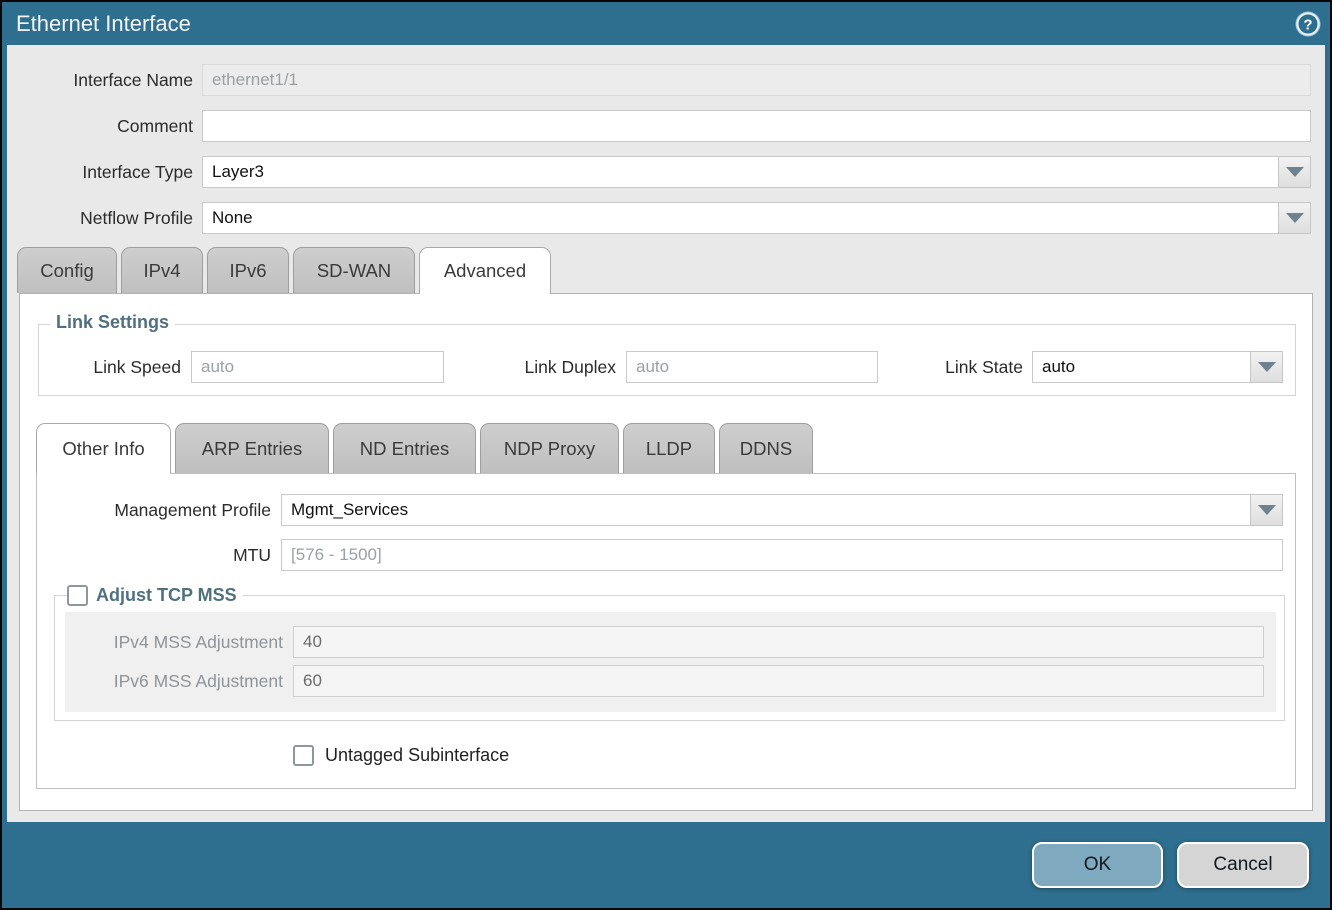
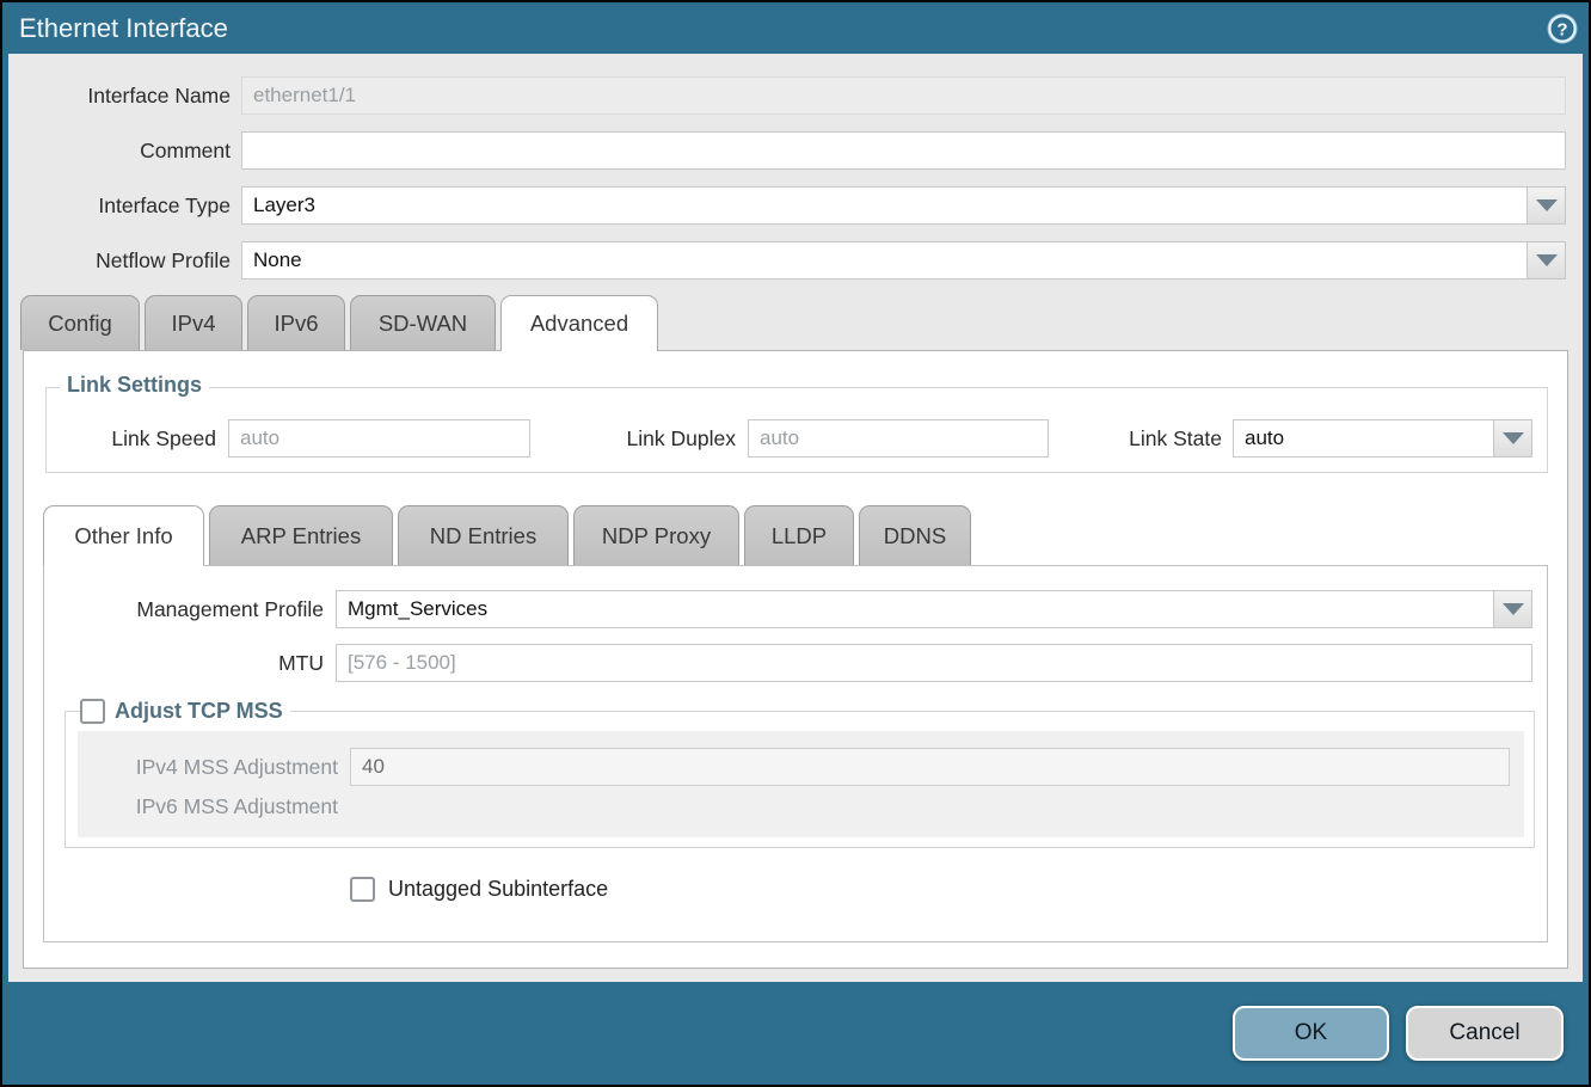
  Ethernet Interface
  ?
  Interface Name
  ethernet1/1
  Comment
  Interface Type
  Layer3
  Netflow Profile
  None
  Config
  IPv4
  IPv6
  SD-WAN
  Advanced
  Link Settings
  Link Speed
  auto
  Link Duplex
  auto
  Link State
  auto
  Other Info
  ARP Entries
  ND Entries
  NDP Proxy
  LLDP
  DDNS
  Management Profile
  Mgmt_Services
  MTU
  [576 - 1500]
  Adjust TCP MSS
  IPv4 MSS Adjustment
  40
  IPv6 MSS Adjustment
- 60
  Untagged Subinterface
  OK
  Cancel
